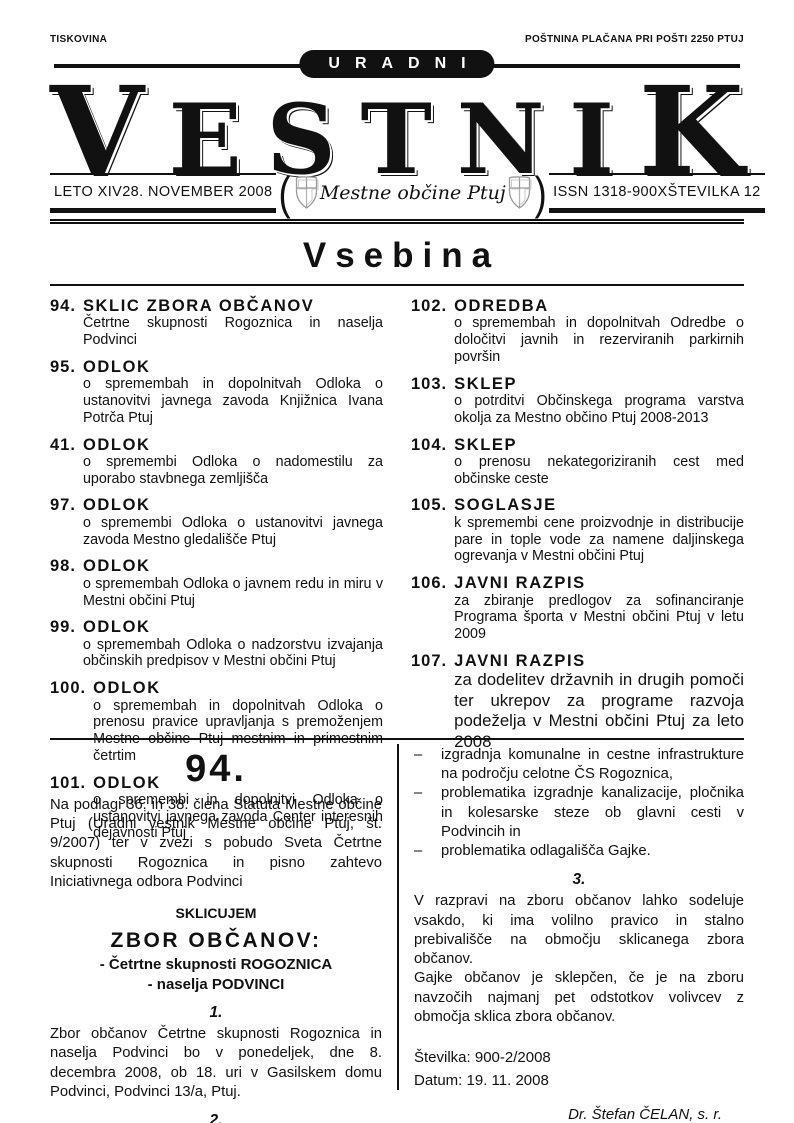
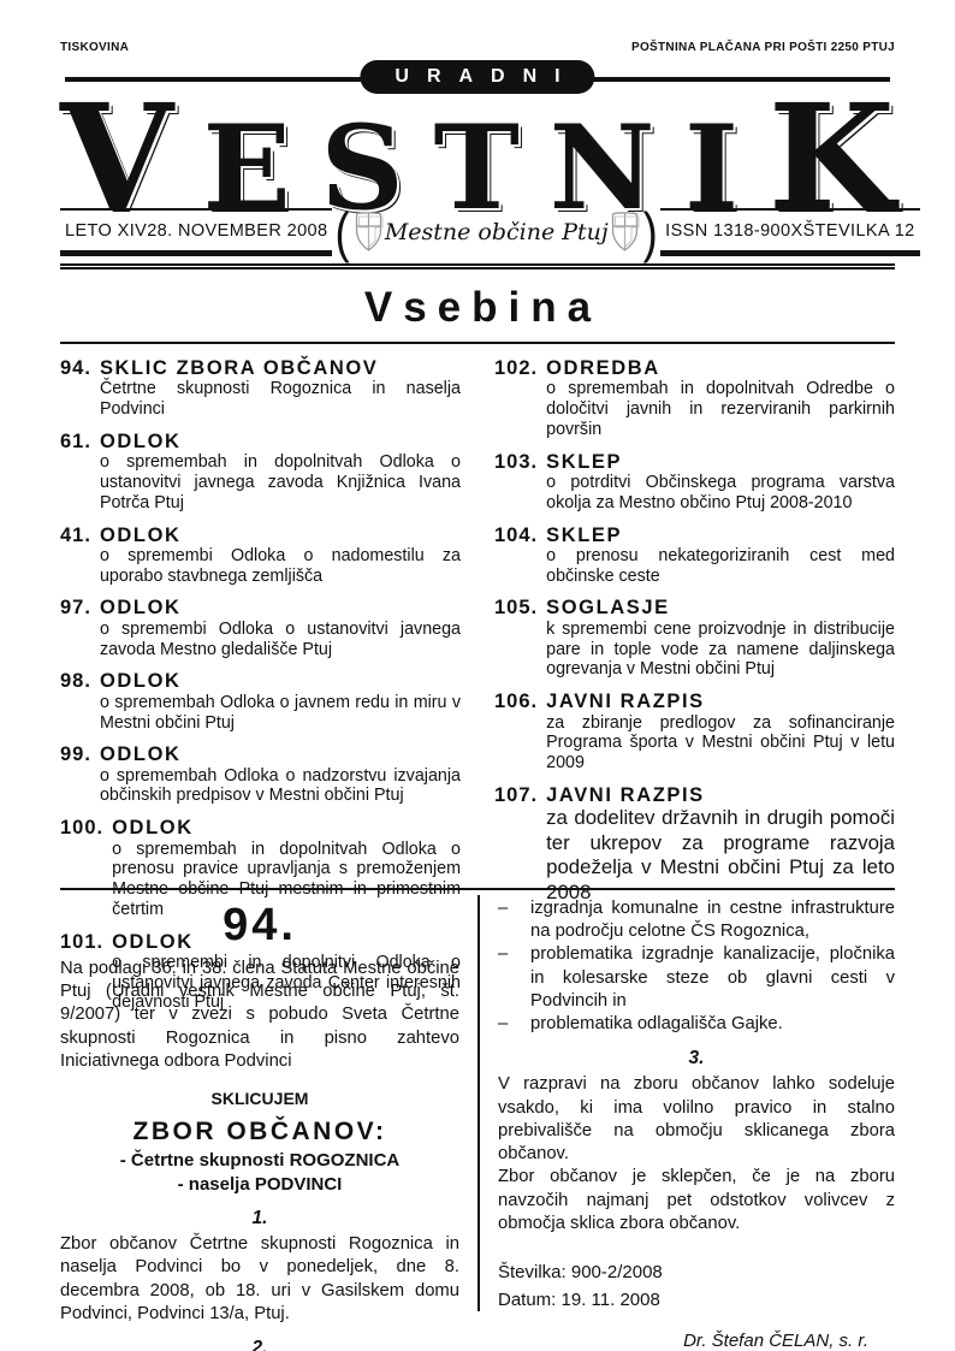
  TISKOVINA
  POŠTNINA PLAČANA PRI POŠTI 2250 PTUJ
  URADNI
  V
  E
  S
  T
  N
  I
  K
  LETO XIV
  28. NOVEMBER 2008
  (
  Mestne občine Ptuj
  )
  ISSN 1318-900X
  ŠTEVILKA 12
  Vsebina
  94.
  SKLIC ZBORA OBČANOV
  Četrtne skupnosti Rogoznica in naselja Podvinci
- 95.
+ 61.
  ODLOK
  o spremembah in dopolnitvah Odloka o ustanovitvi javnega zavoda Knjižnica Ivana Potrča Ptuj
  41.
  ODLOK
  o spremembi Odloka o nadomestilu za uporabo stavbnega zemljišča
  97.
  ODLOK
  o spremembi Odloka o ustanovitvi javnega zavoda Mestno gledališče Ptuj
  98.
  ODLOK
  o spremembah Odloka o javnem redu in miru v Mestni občini Ptuj
  99.
  ODLOK
  o spremembah Odloka o nadzorstvu izvajanja občinskih predpisov v Mestni občini Ptuj
  100.
  ODLOK
  102.
  ODREDBA
  o spremembah in dopolnitvah Odredbe o določitvi javnih in rezerviranih parkirnih površin
  103.
  SKLEP
- o potrditvi Občinskega programa varstva okolja za Mestno občino Ptuj 2008-2013
+ o potrditvi Občinskega programa varstva okolja za Mestno občino Ptuj 2008-2010
  104.
  SKLEP
  o prenosu nekategoriziranih cest med občinske ceste
  105.
  SOGLASJE
  k spremembi cene proizvodnje in distribucije pare in tople vode za namene daljinskega ogrevanja v Mestni občini Ptuj
  106.
  JAVNI RAZPIS
  za zbiranje predlogov za sofinanciranje Programa športa v Mestni občini Ptuj v letu 2009
  107.
  JAVNI RAZPIS
  za dodelitev državnih in drugih pomoči ter ukrepov za programe razvoja podeželja v Mestni občini Ptuj za leto
  94.
  Na podlagi 36. in 38. člena Statuta Mestne občine Ptuj (Uradni vestnik Mestne občine Ptuj, št. 9/2007) ter v zvezi s pobudo Sveta Četrtne skupnosti Rogoznica in pisno zahtevo Iniciativnega odbora Podvinci
  SKLICUJEM
  ZBOR OBČANOV:
  - Četrtne skupnosti ROGOZNICA
  - naselja PODVINCI
  1.
  Zbor občanov Četrtne skupnosti Rogoznica in naselja Podvinci bo v ponedeljek, dne 8. decembra 2008, ob 18. uri v Gasilskem domu Podvinci, Podvinci 13/a, Ptuj.
  2.
  –
  izgradnja komunalne in cestne infrastrukture na področju celotne ČS Rogoznica,
  –
  problematika izgradnje kanalizacije, pločnika in kolesarske steze ob glavni cesti v Podvincih in
  –
  problematika odlagališča Gajke.
  3.
  V razpravi na zboru občanov lahko sodeluje vsakdo, ki ima volilno pravico in stalno prebivališče na območju sklicanega zbora občanov.
- Gajke občanov je sklepčen, če je na zboru navzočih najmanj pet odstotkov volivcev z območja sklica zbora občanov.
+ Zbor občanov je sklepčen, če je na zboru navzočih najmanj pet odstotkov volivcev z območja sklica zbora občanov.
  Številka: 900-2/2008
  Datum: 19. 11. 2008
  Dr. Štefan ČELAN, s. r.
